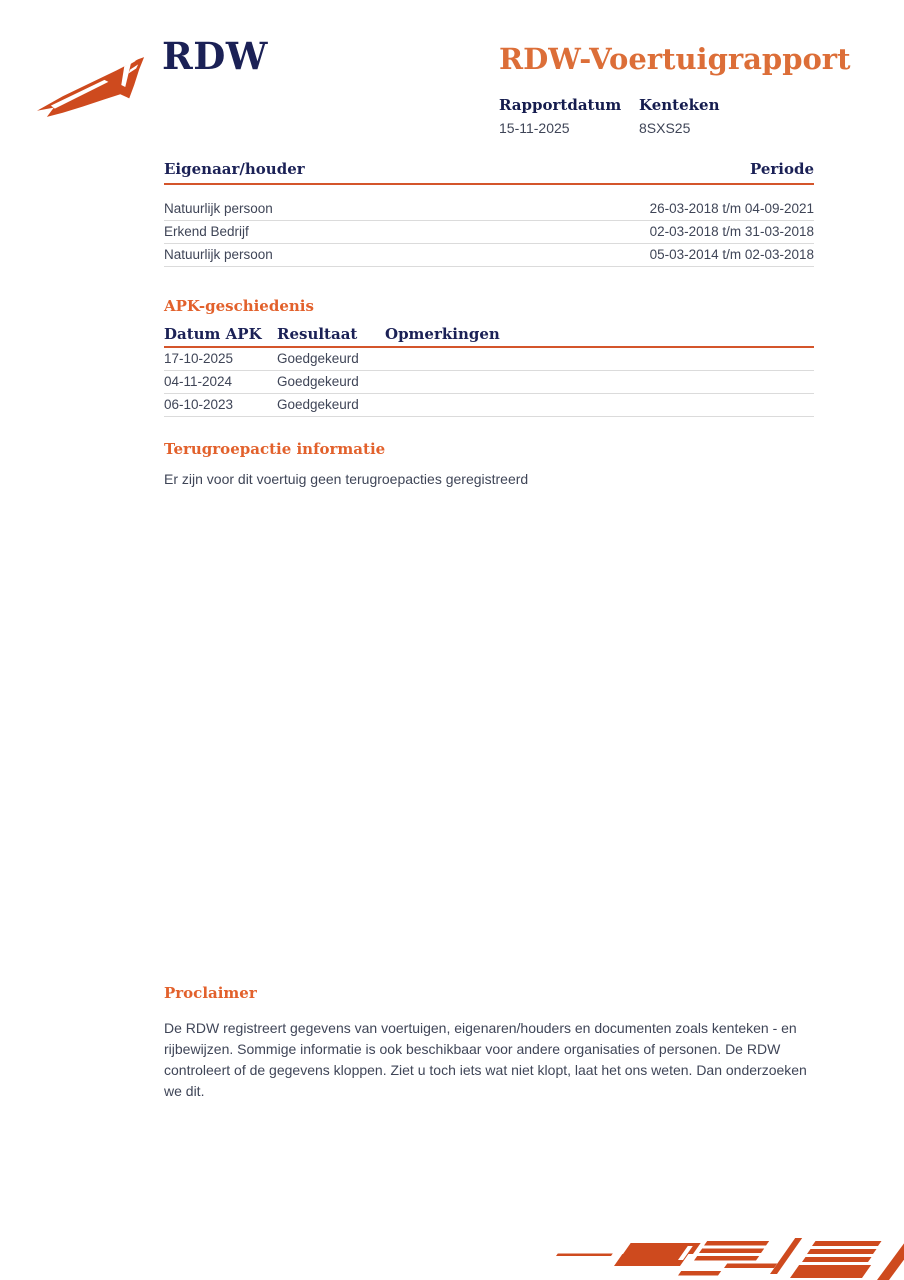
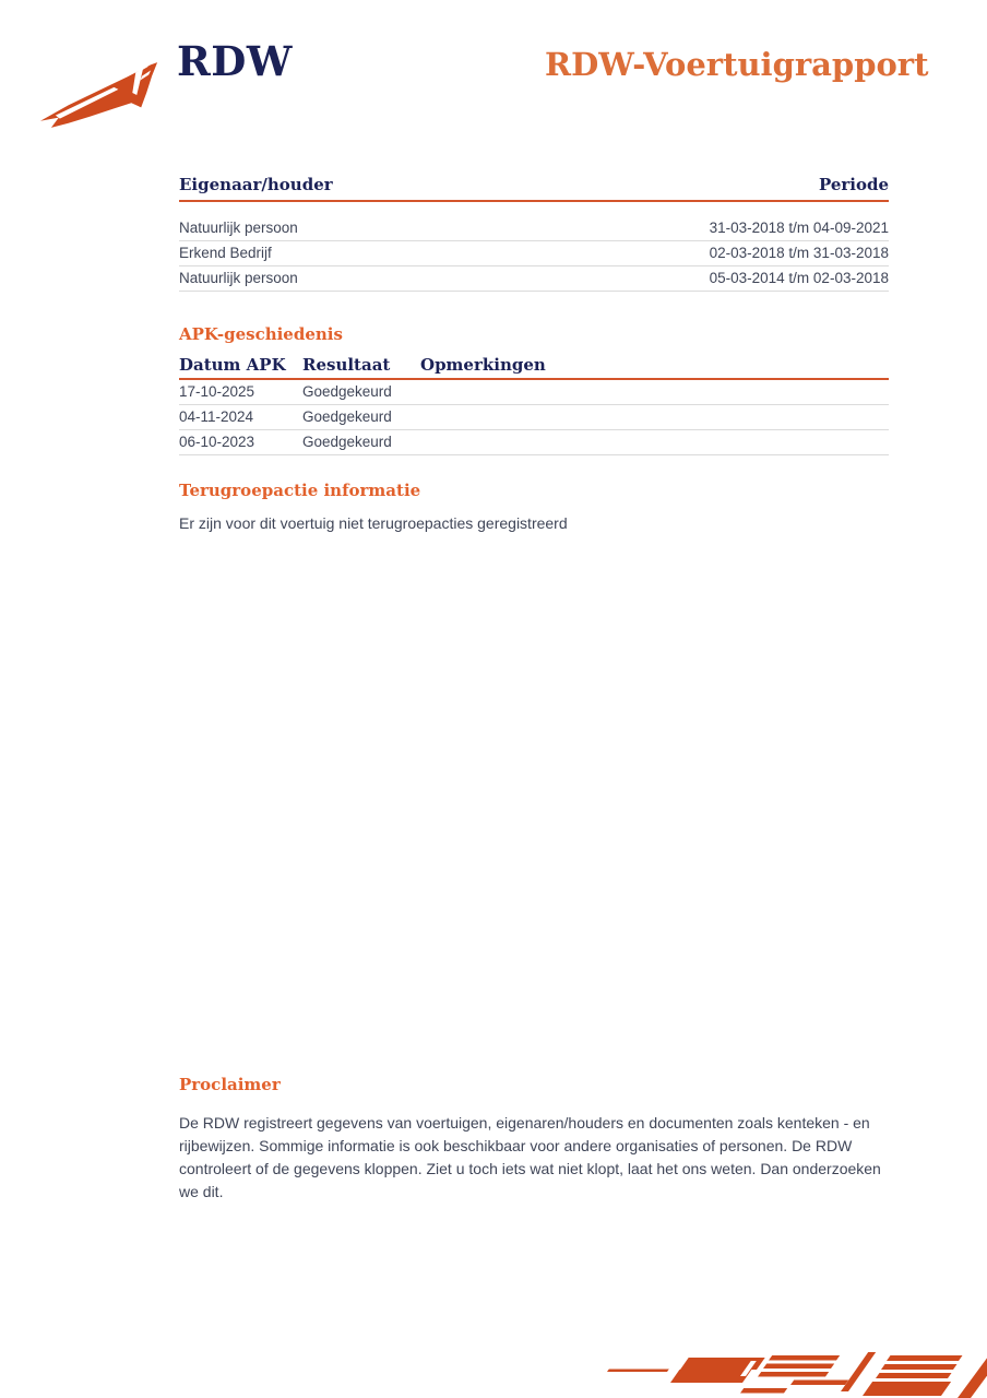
  RDW
  RDW-Voertuigrapport
- Rapportdatum
- 15-11-2025
- Kenteken
- 8SXS25
  Eigenaar/houder
  Periode
  Natuurlijk persoon
- 26-03-2018 t/m 04-09-2021
+ 31-03-2018 t/m 04-09-2021
  Erkend Bedrijf
  02-03-2018 t/m 31-03-2018
  Natuurlijk persoon
  05-03-2014 t/m 02-03-2018
  APK-geschiedenis
  Datum APK
  Resultaat
  Opmerkingen
  17-10-2025
  Goedgekeurd
  04-11-2024
  Goedgekeurd
  06-10-2023
  Goedgekeurd
  Terugroepactie informatie
- Er zijn voor dit voertuig geen terugroepacties geregistreerd
+ Er zijn voor dit voertuig niet terugroepacties geregistreerd
  Proclaimer
  De RDW registreert gegevens van voertuigen, eigenaren/houders en documenten zoals kenteken - en rijbewijzen. Sommige informatie is ook beschikbaar voor andere organisaties of personen. De RDW controleert of de gegevens kloppen. Ziet u toch iets wat niet klopt, laat het ons weten. Dan onderzoeken we dit.
